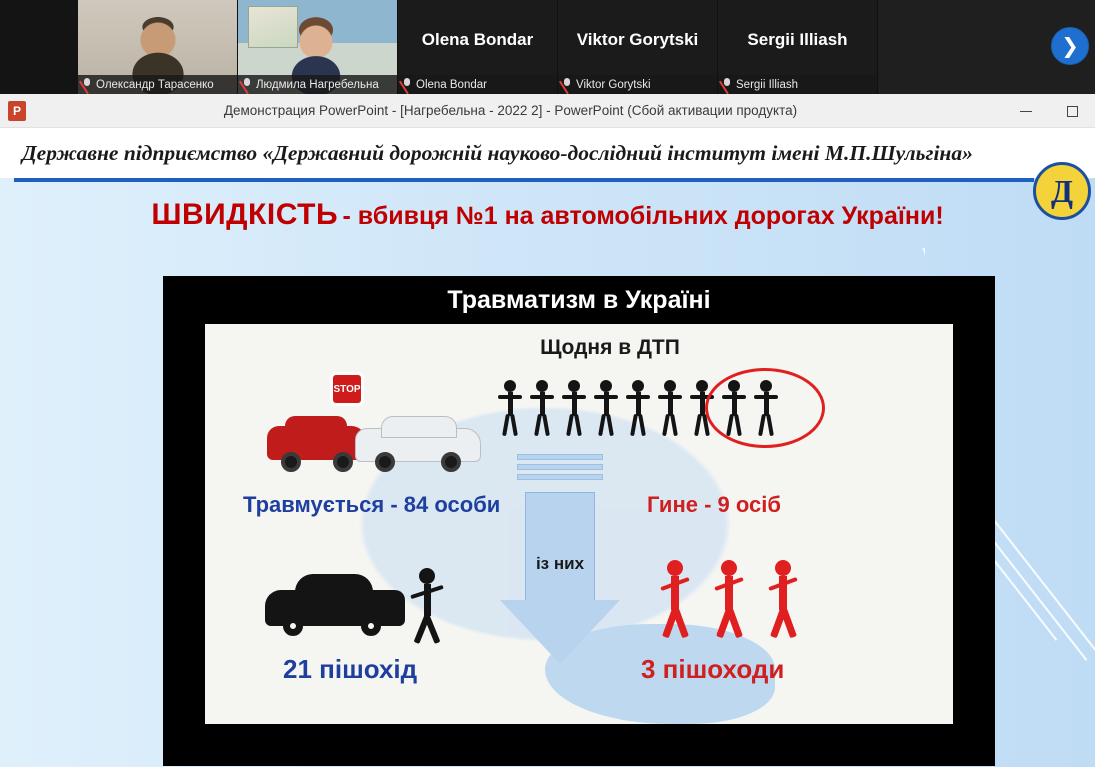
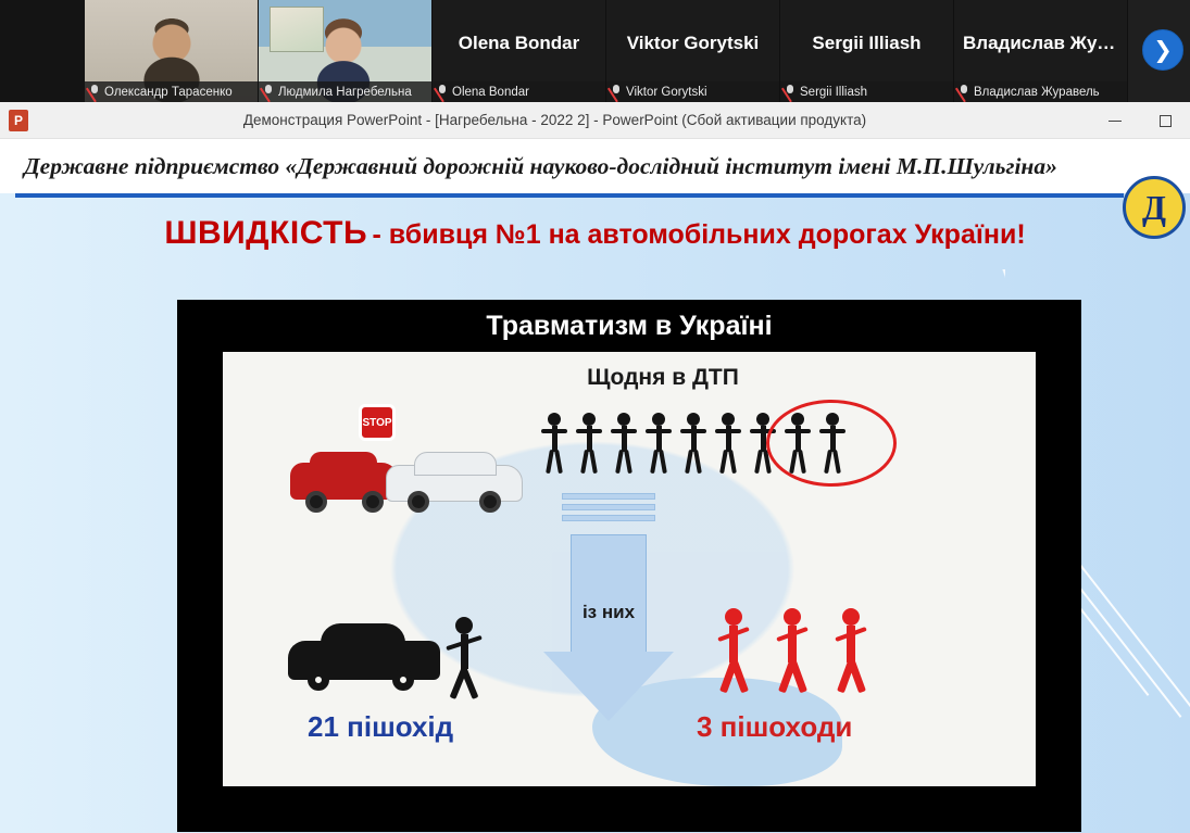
  Олександр Тарасенко
  Людмила Нагребельна
  Olena Bondar
  Olena Bondar
  Viktor Gorytski
  Viktor Gorytski
  Sergii Illiash
  Sergii Illiash
+ Владислав Жур...
+ Владислав Журавель
  ❯
  Демонстрация PowerPoint - [Нагребельна - 2022 2] - PowerPoint (Сбой активации продукта)
  Державне підприємство «Державний дорожній науково-дослідний інститут імені М.П.Шульгіна»
  Д
  ШВИДКІСТЬ - вбивця №1 на автомобільних дорогах України!
  Травматизм в Україні
  Щодня в ДТП
  STOP
  із них
- Травмується - 84 особи
- Гине - 9 осіб
  21 пішохід
  3 пішоходи
